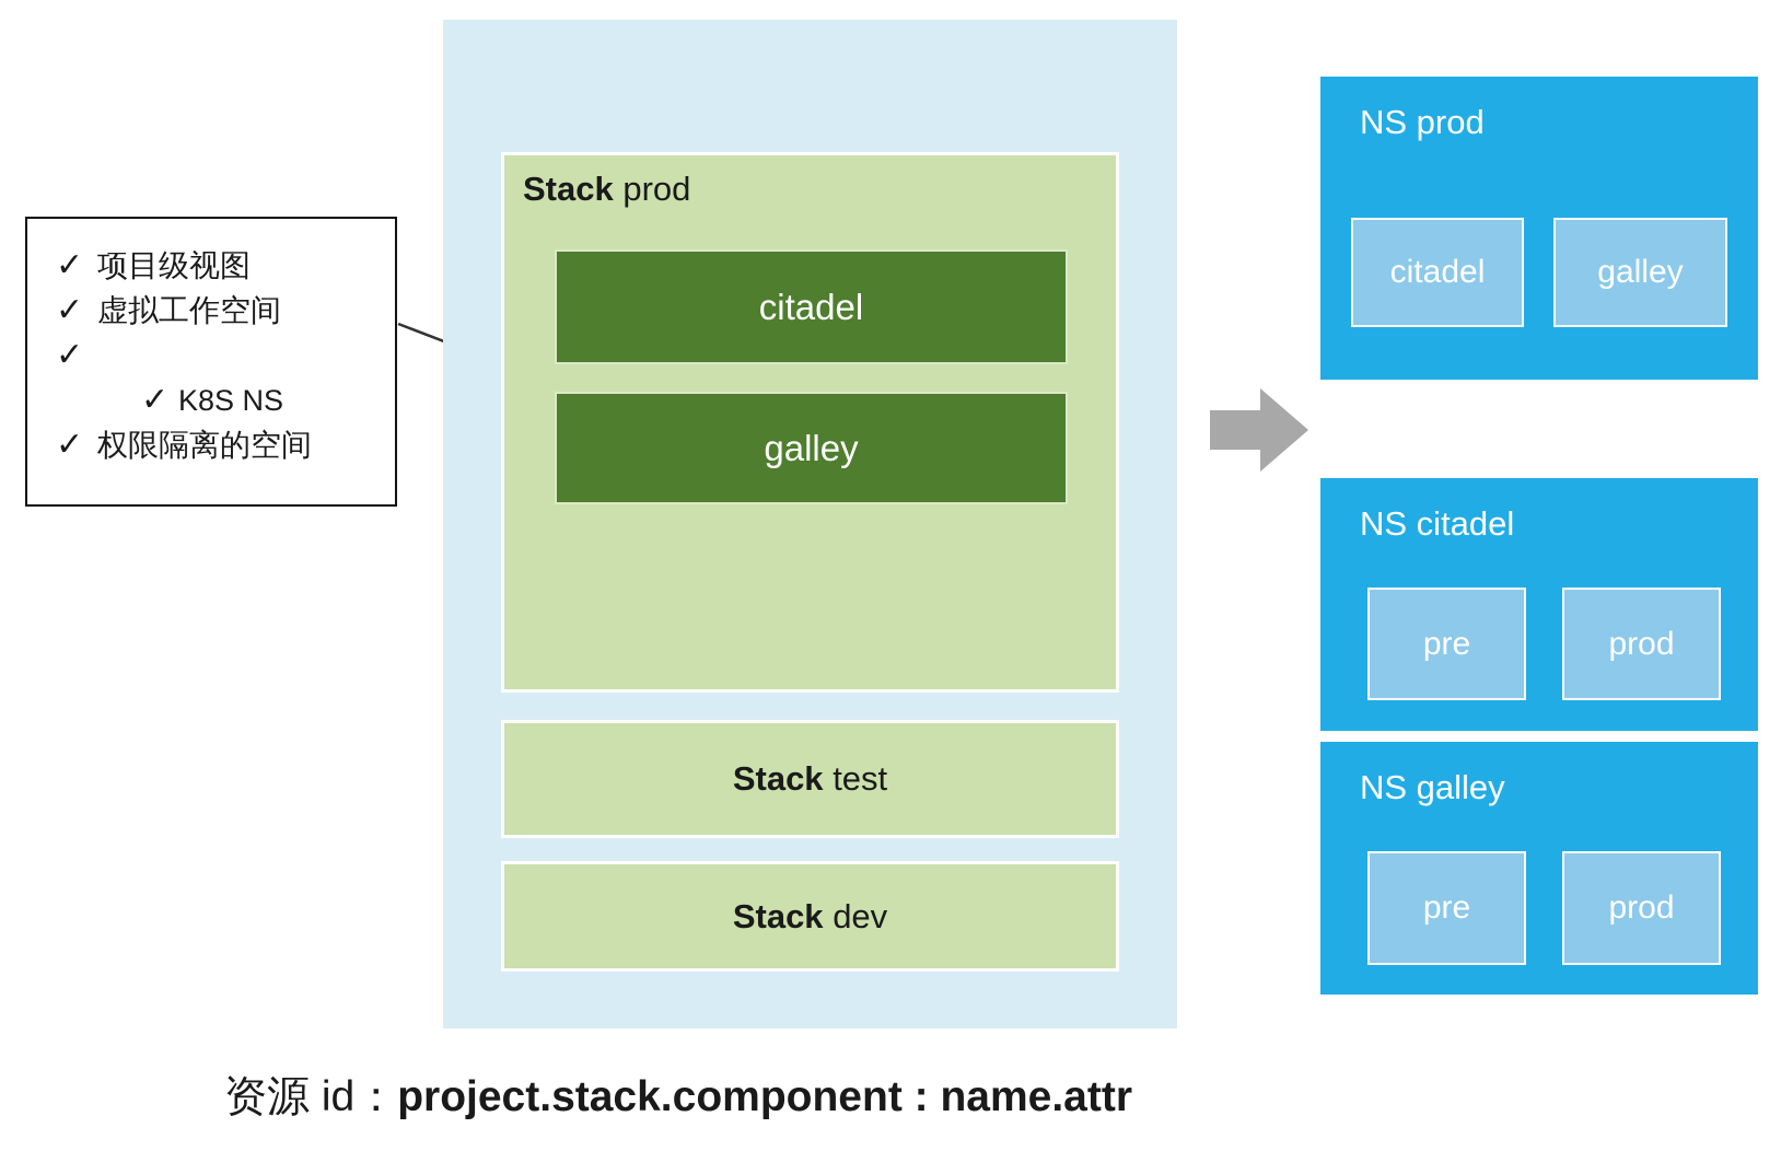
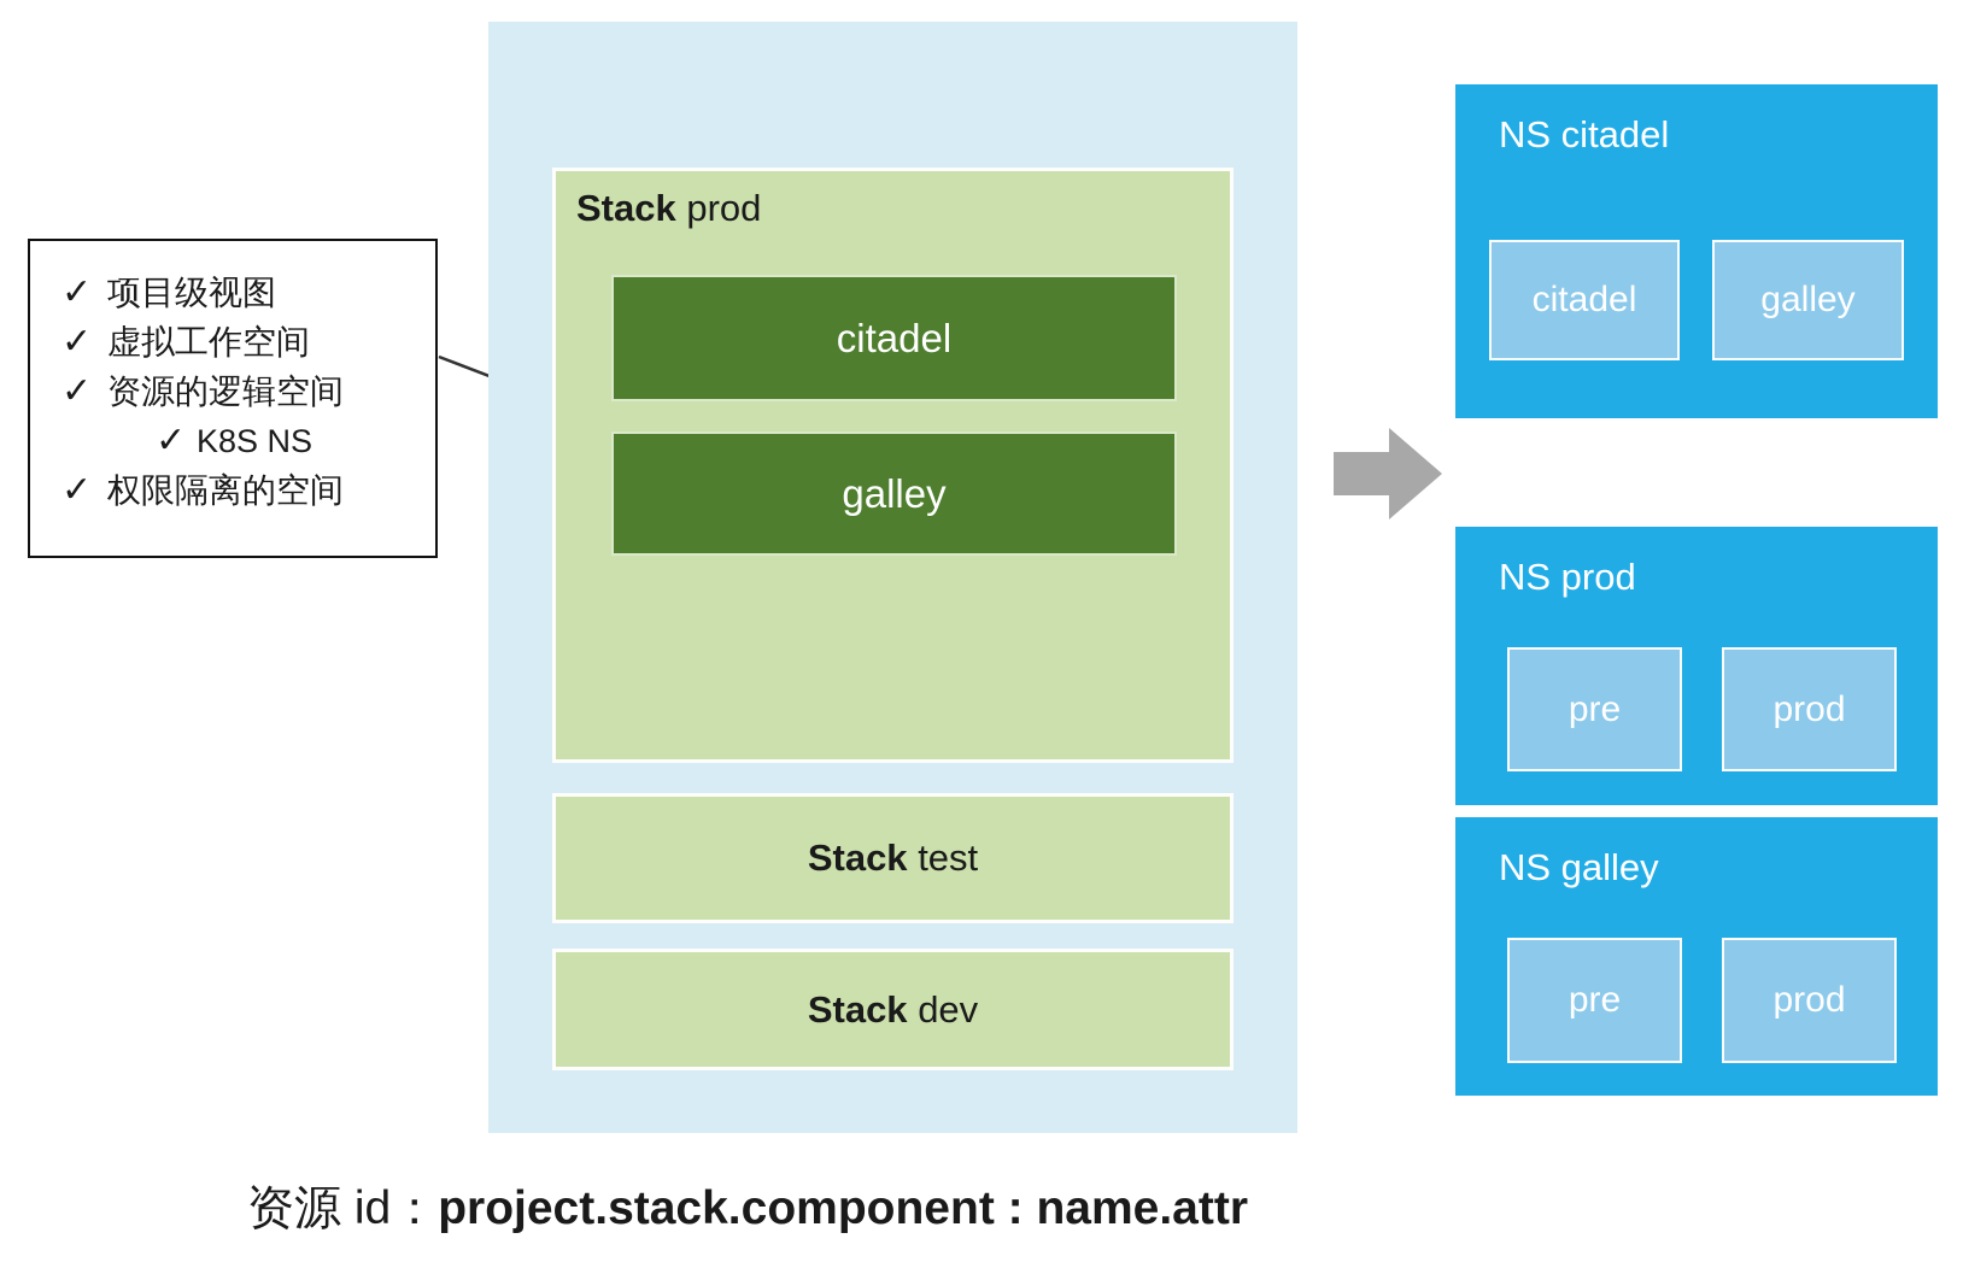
  ✓
  项目级视图
  ✓
  虚拟工作空间
  ✓
+ 资源的逻辑空间
  ✓
  K8S NS
  ✓
  权限隔离的空间
  Stack prod
  citadel
  galley
  Stack
  test
  Stack
  dev
- NS prod
+ NS citadel
  citadel
  galley
- NS citadel
+ NS prod
  pre
  prod
  NS galley
  pre
  prod
  资源 id：project.stack.component : name.attr
